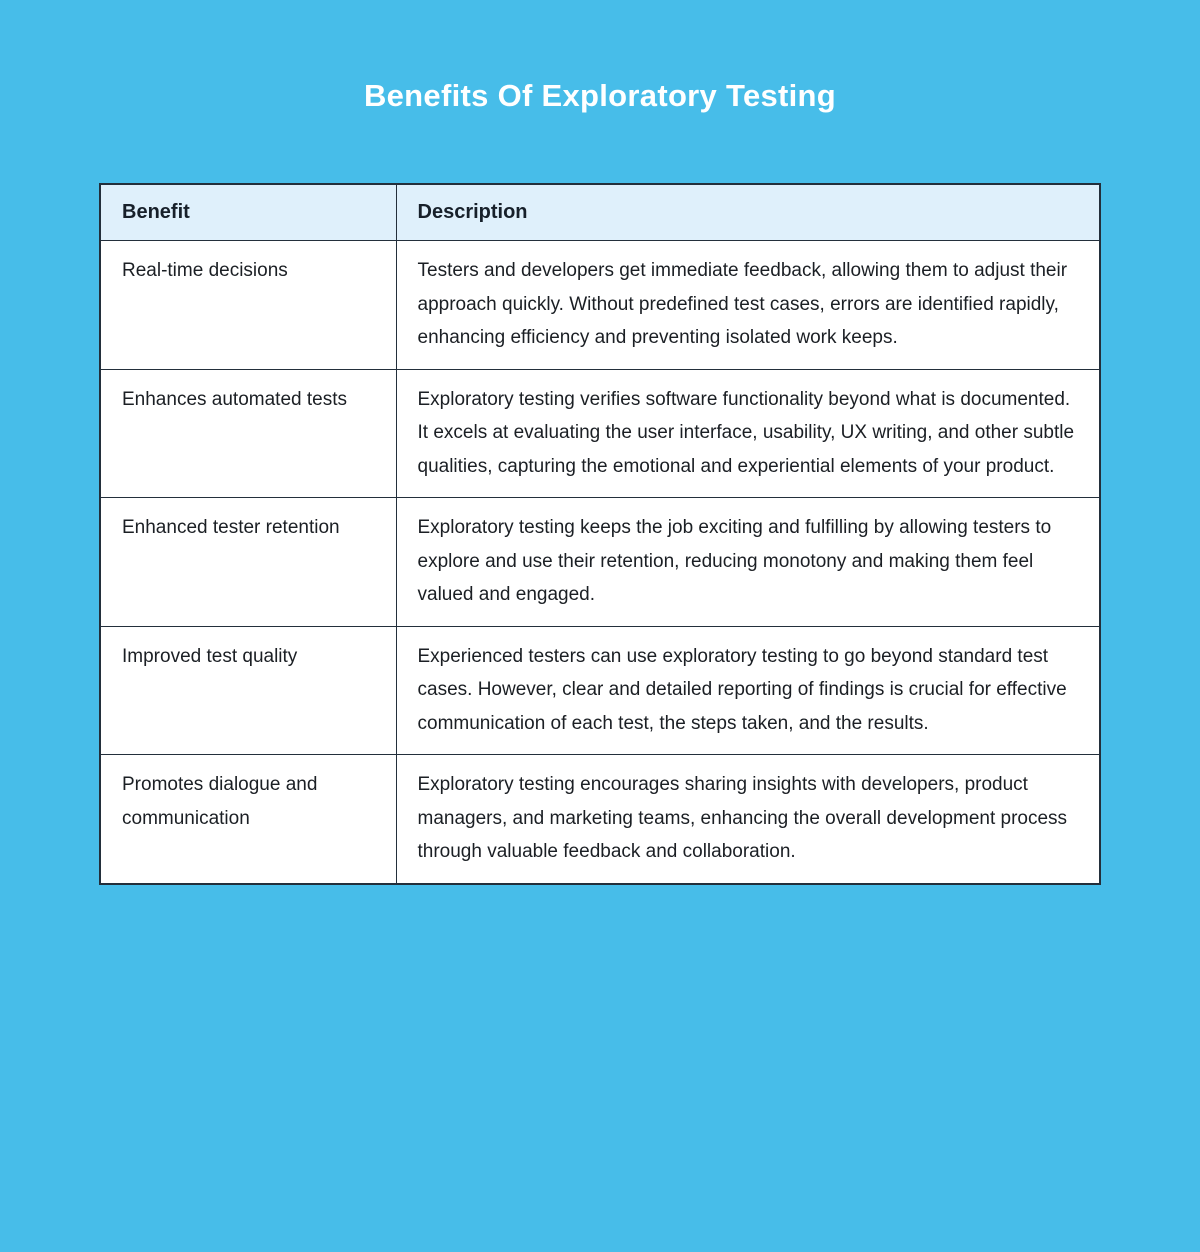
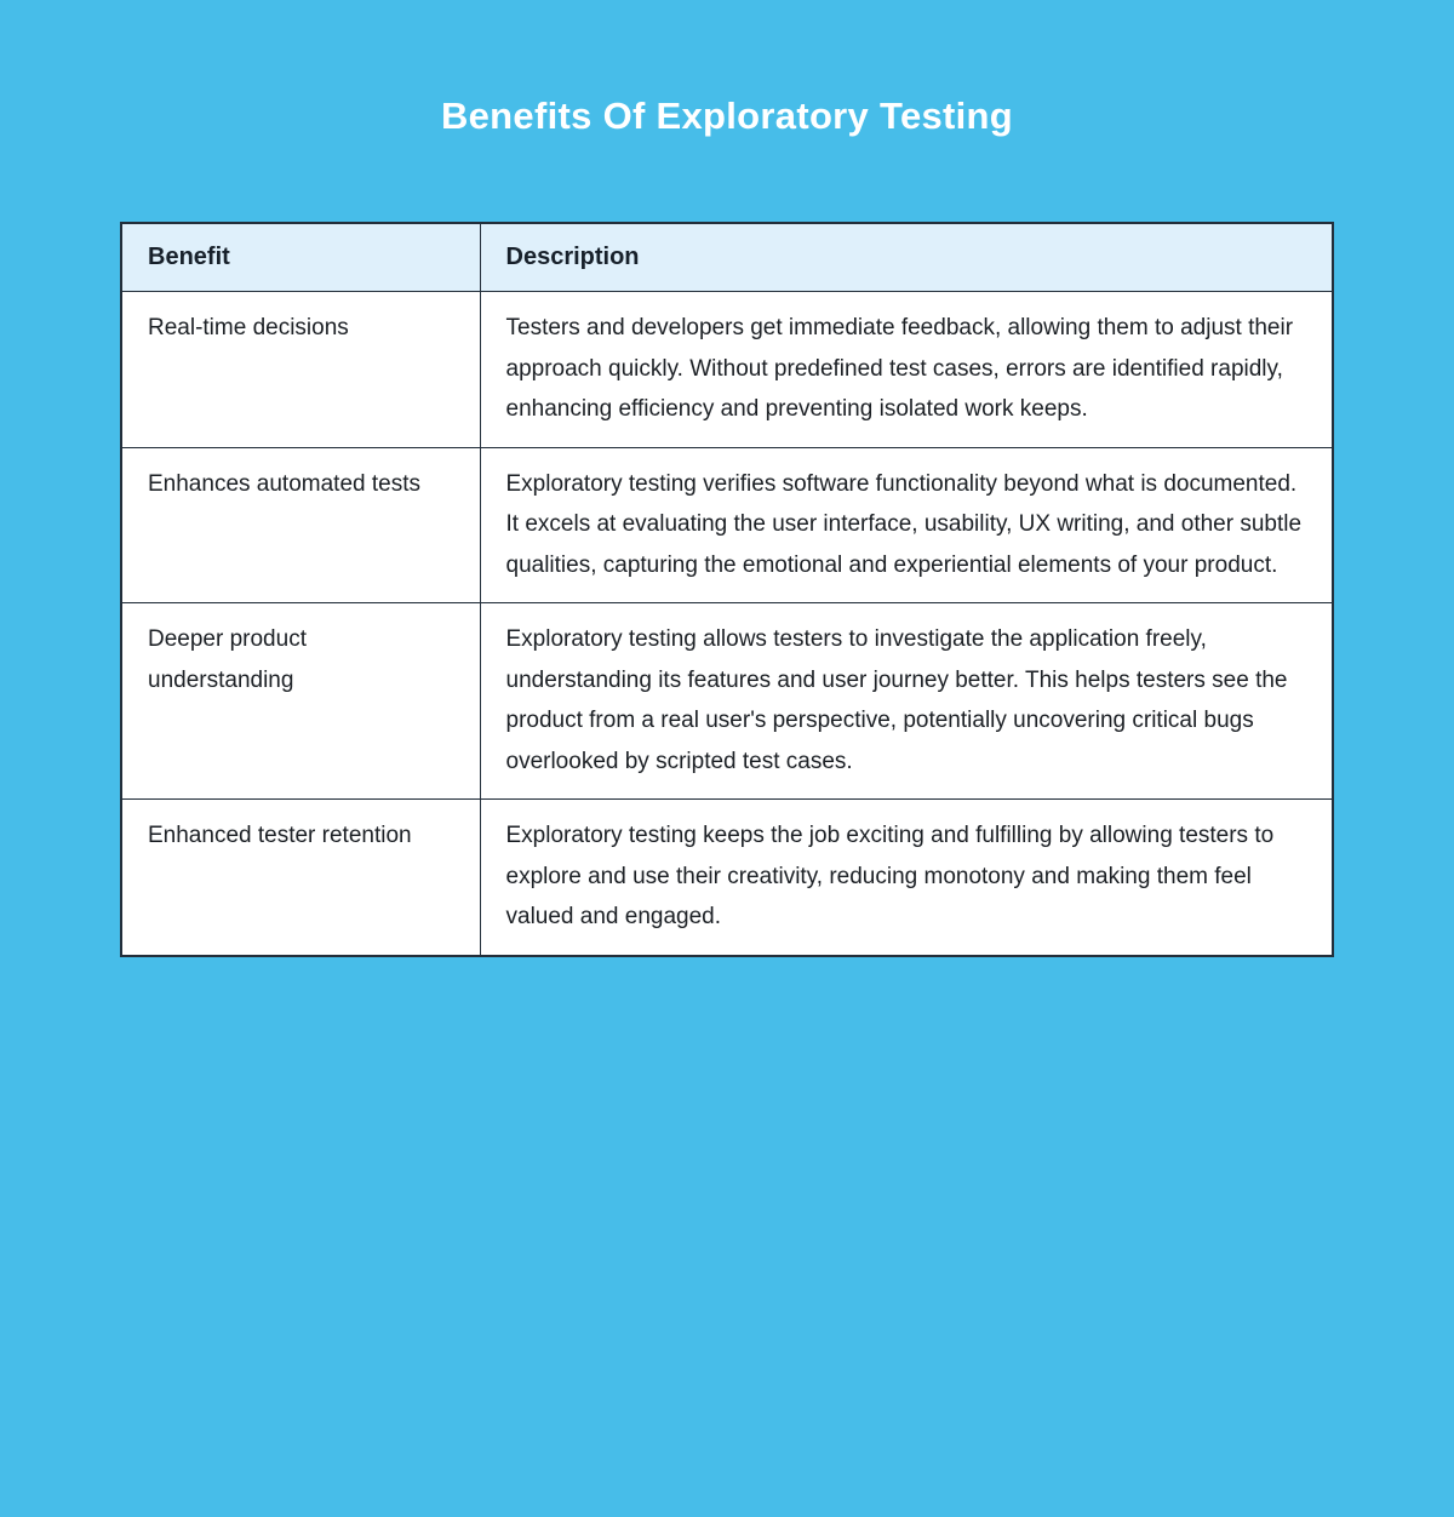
  Benefits Of Exploratory Testing
  Benefit	Description
  Real-time decisions	Testers and developers get immediate feedback, allowing them to adjust their approach quickly. Without predefined test cases, errors are identified rapidly, enhancing efficiency and preventing isolated work keeps.
  Enhances automated tests	Exploratory testing verifies software functionality beyond what is documented. It excels at evaluating the user interface, usability, UX writing, and other subtle qualities, capturing the emotional and experiential elements of your product.
+ Deeper product understanding	Exploratory testing allows testers to investigate the application freely, understanding its features and user journey better. This helps testers see the product from a real user's perspective, potentially uncovering critical bugs overlooked by scripted test cases.
- Enhanced tester retention	Exploratory testing keeps the job exciting and fulfilling by allowing testers to explore and use their retention, reducing monotony and making them feel valued and engaged.
+ Enhanced tester retention	Exploratory testing keeps the job exciting and fulfilling by allowing testers to explore and use their creativity, reducing monotony and making them feel valued and engaged.
- Improved test quality	Experienced testers can use exploratory testing to go beyond standard test cases. However, clear and detailed reporting of findings is crucial for effective communication of each test, the steps taken, and the results.
- Promotes dialogue and communication	Exploratory testing encourages sharing insights with developers, product managers, and marketing teams, enhancing the overall development process through valuable feedback and collaboration.
